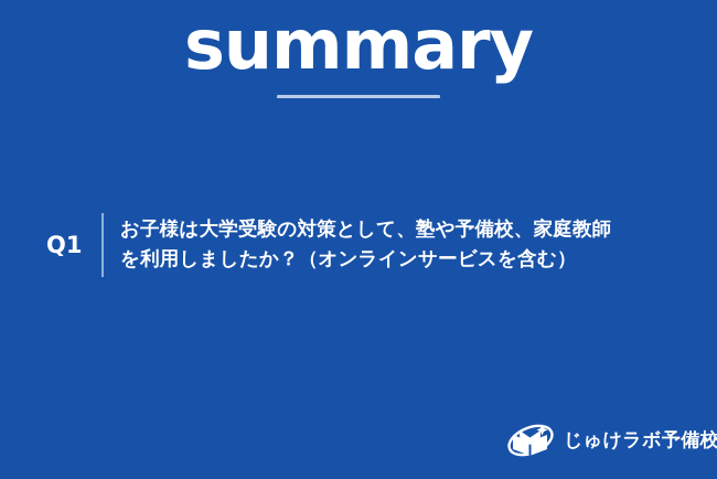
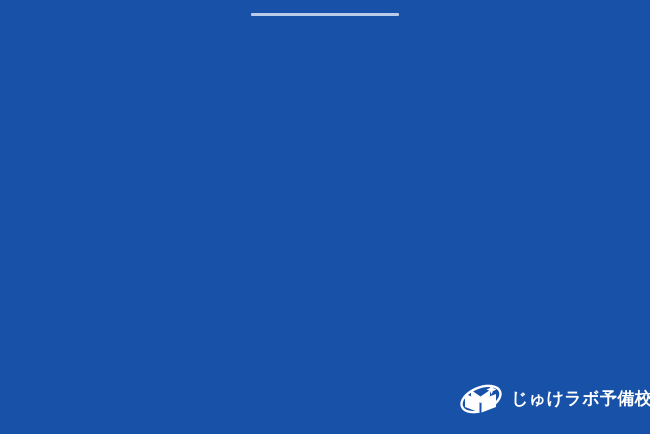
- summary
- Q1
- お子様は大学受験の対策として、塾や予備校、家庭教師
- を利用しましたか？（オンラインサービスを含む）
  じゅけラボ予備校
